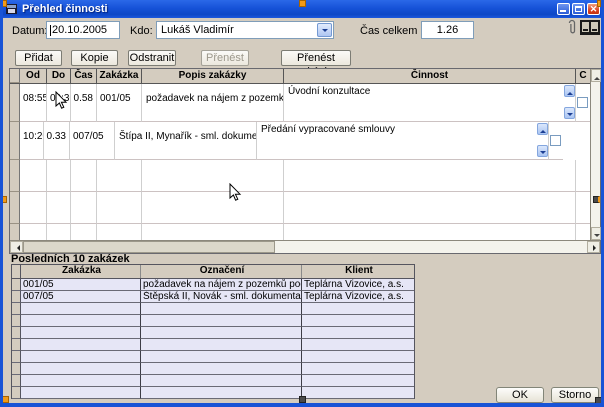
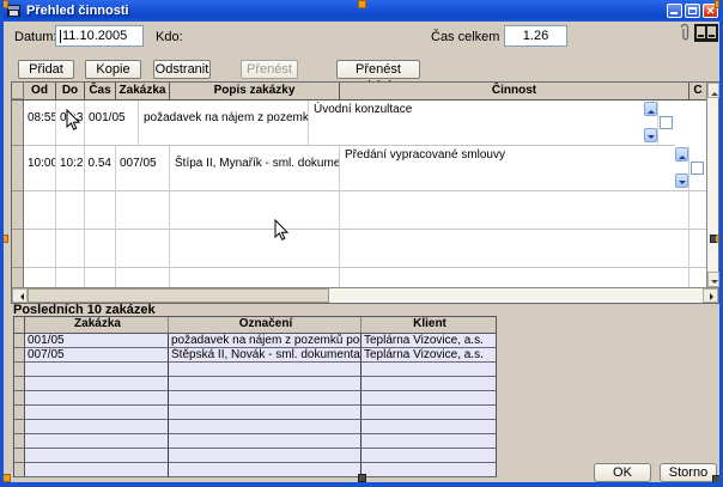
  Přehled činnosti
  ✕
  Datum
- 20.10.2005
+ 11.10.2005
  Kdo:
- Lukáš Vladimír
  Čas celkem
  1.26
  Přidat
  Kopie
  Odstranit
  Přenést
  Od
  Do
  Čas
  Zakázka
  Popis zakázky
  Činnost
  C
  08:55
- 0.58
  001/05
  požadavek na nájem z pozemk
  Úvodní konzultace
+ 10:00
  10:2
- 0.33
+ 0.54
  007/05
  Štípa II, Mynařík - sml. dokume
  Předání vypracované smlouvy
  Posledních 10 zakázek
  Zakázka
  Označení
  Klient
  001/05
  požadavek na nájem z pozemků po
  Teplárna Vizovice, a.s.
  007/05
  Štěpská II, Novák - sml. dokumenta
  Teplárna Vizovice, a.s.
  OK
  Storno
